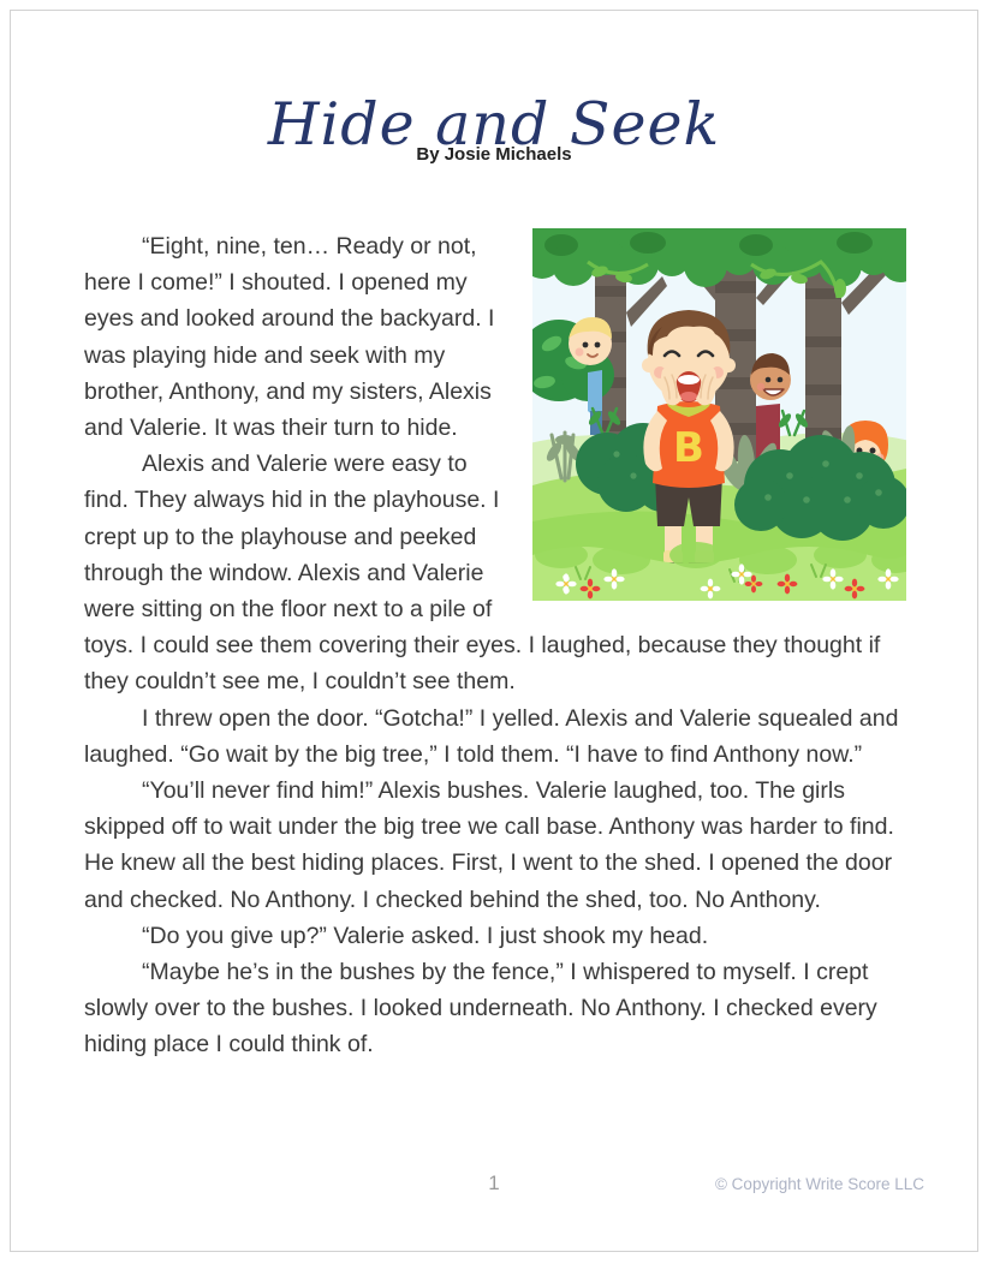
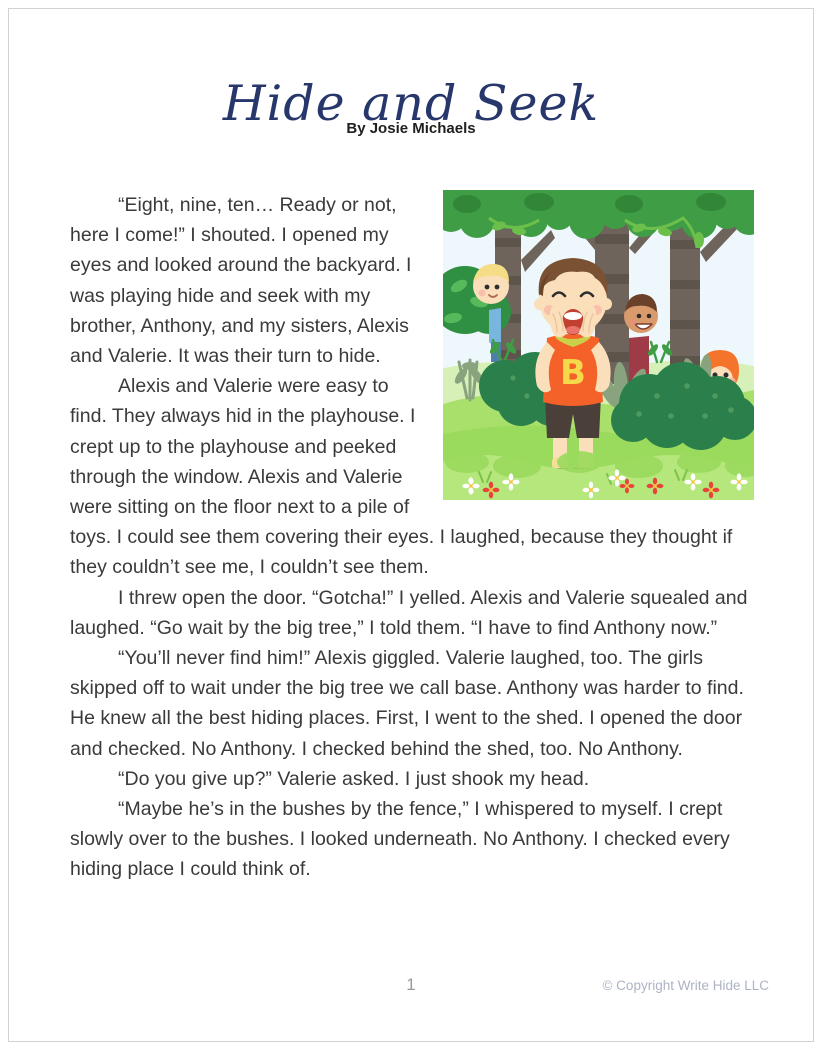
  Hide and Seek
  By Josie Michaels
  B
  “Eight, nine, ten… Ready or not, here I come!” I shouted. I opened my eyes and looked around the backyard. I was playing hide and seek with my brother, Anthony, and my sisters, Alexis and Valerie. It was their turn to hide.
  Alexis and Valerie were easy to find. They always hid in the playhouse. I crept up to the playhouse and peeked through the window. Alexis and Valerie were sitting on the floor next to a pile of toys. I could see them covering their eyes. I laughed, because they thought if they couldn’t see me, I couldn’t see them.
  I threw open the door. “Gotcha!” I yelled. Alexis and Valerie squealed and laughed. “Go wait by the big tree,” I told them. “I have to find Anthony now.”
- “You’ll never find him!” Alexis bushes. Valerie laughed, too. The girls skipped off to wait under the big tree we call base. Anthony was harder to find. He knew all the best hiding places. First, I went to the shed. I opened the door and checked. No Anthony. I checked behind the shed, too. No Anthony.
+ “You’ll never find him!” Alexis giggled. Valerie laughed, too. The girls skipped off to wait under the big tree we call base. Anthony was harder to find. He knew all the best hiding places. First, I went to the shed. I opened the door and checked. No Anthony. I checked behind the shed, too. No Anthony.
  “Do you give up?” Valerie asked. I just shook my head.
  “Maybe he’s in the bushes by the fence,” I whispered to myself. I crept slowly over to the bushes. I looked underneath. No Anthony. I checked every hiding place I could think of.
  1
- © Copyright Write Score LLC
+ © Copyright Write Hide LLC
